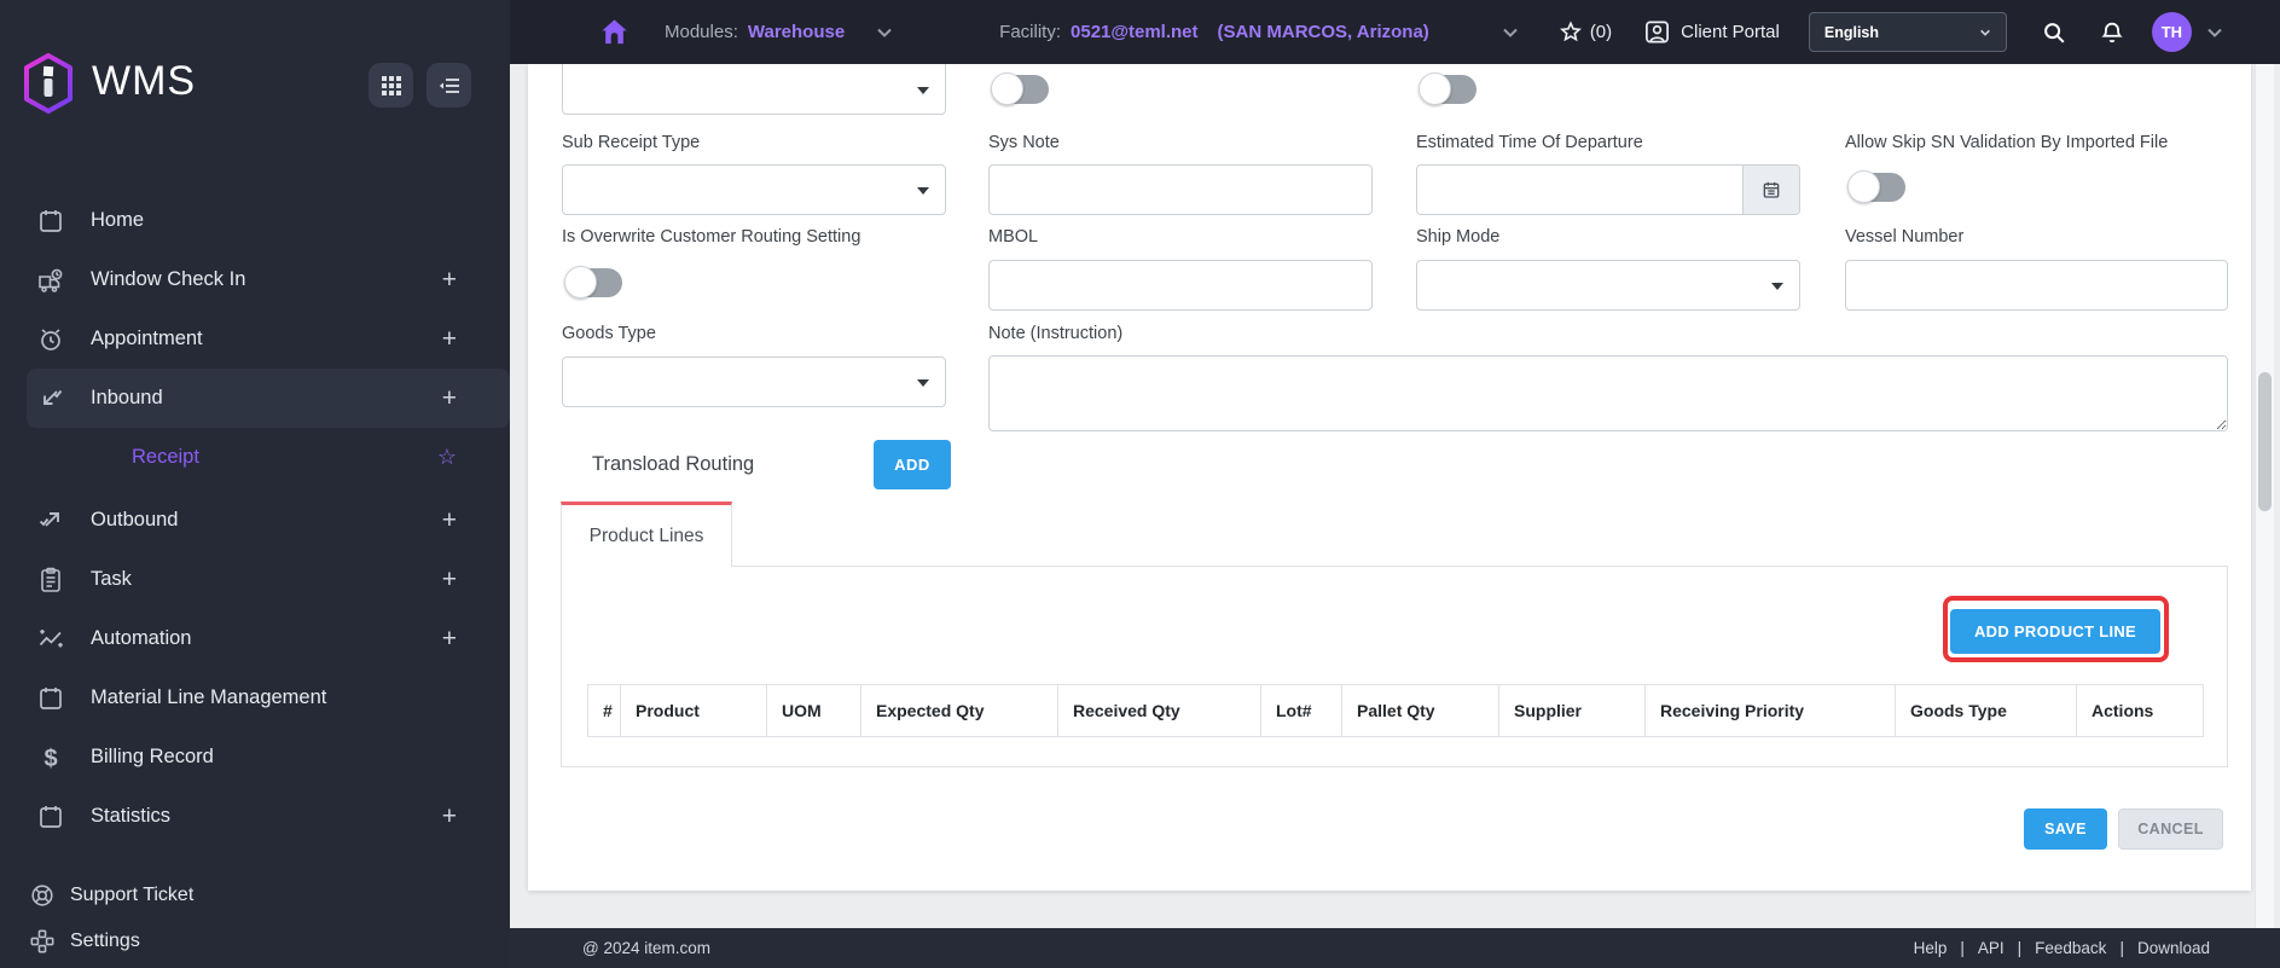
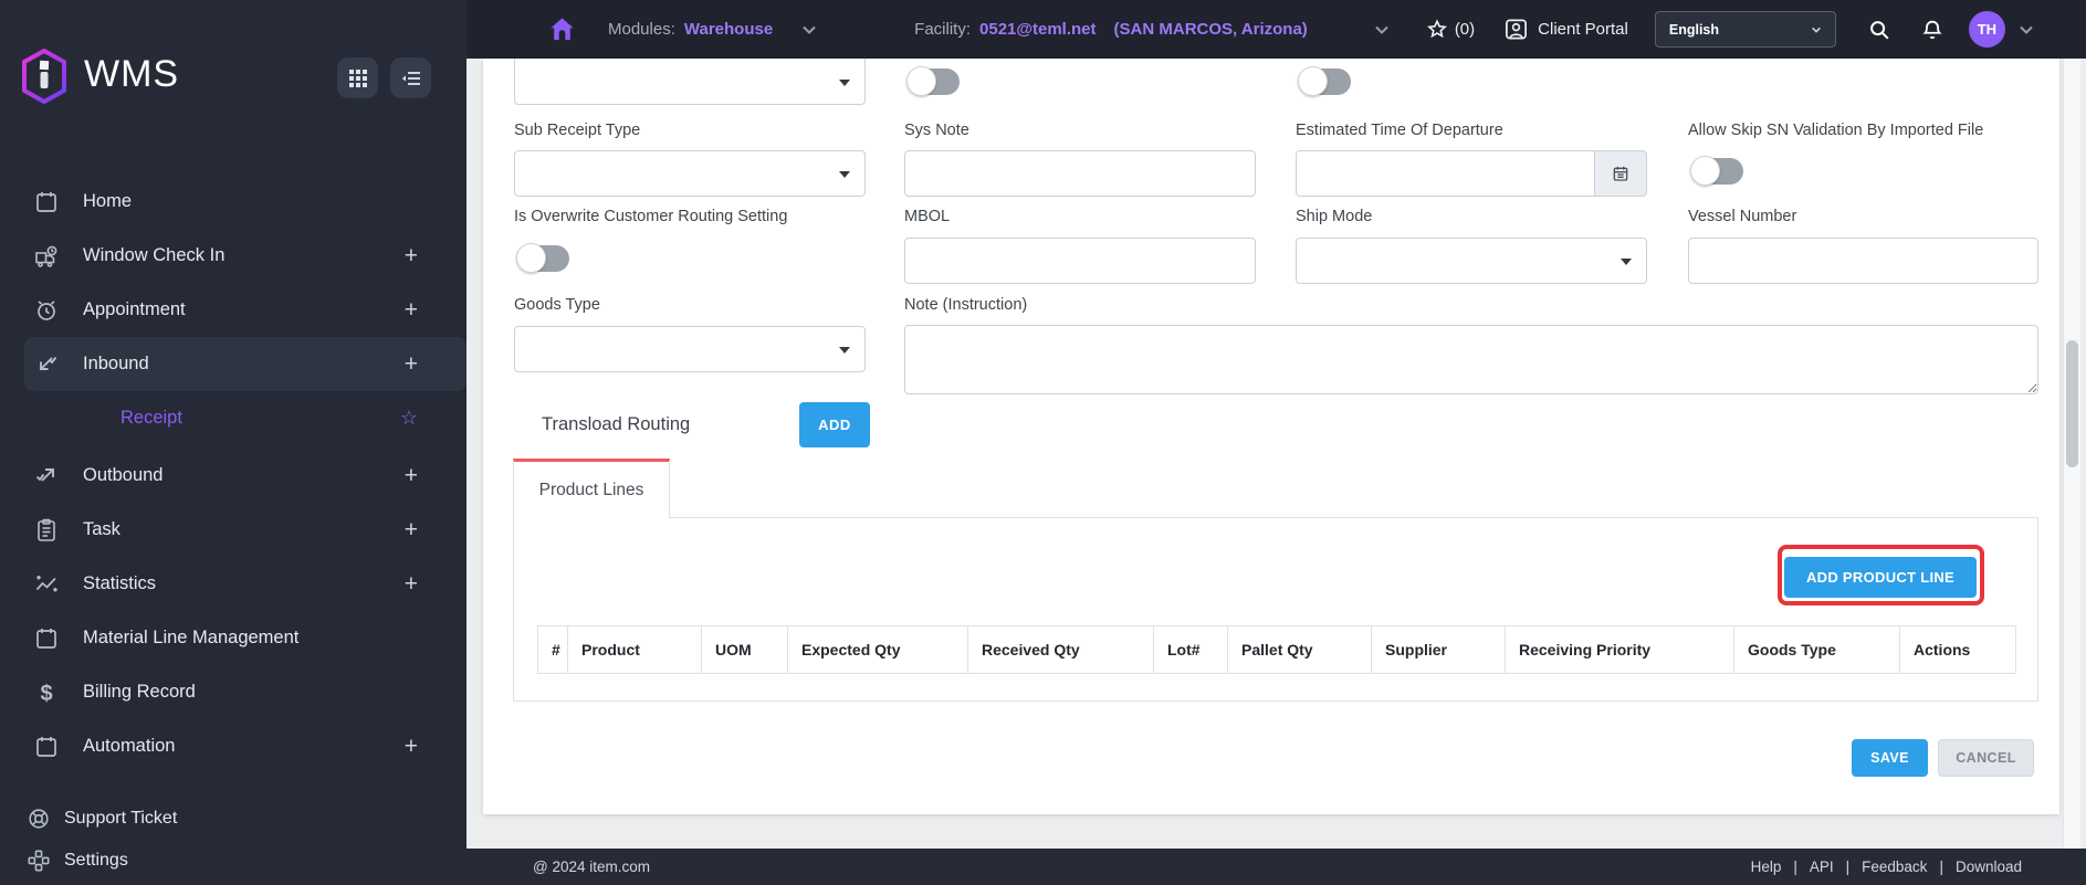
  WMS
  Home
  Window Check In
  +
  Appointment
  +
  Inbound
  +
  Receipt
  ☆
  Outbound
  +
  Task
  +
- Automation
+ Statistics
  +
  Material Line Management
  $
  Billing Record
- Statistics
+ Automation
  +
  Support Ticket
  Settings
  Modules:
  Warehouse
  Facility:
  0521@teml.net
  (SAN MARCOS, Arizona)
  (0)
  Client Portal
  English
  TH
  Sub Receipt Type
  Sys Note
  Estimated Time Of Departure
  Allow Skip SN Validation By Imported File
  Is Overwrite Customer Routing Setting
  MBOL
  Ship Mode
  Vessel Number
  Goods Type
  Note (Instruction)
  Transload Routing
  ADD
  Product Lines
  ADD PRODUCT LINE
  #	Product	UOM	Expected Qty	Received Qty	Lot#	Pallet Qty	Supplier	Receiving Priority	Goods Type	Actions
  SAVE
  CANCEL
  @ 2024 item.com
  Help
  |
  API
  |
  Feedback
  |
  Download
